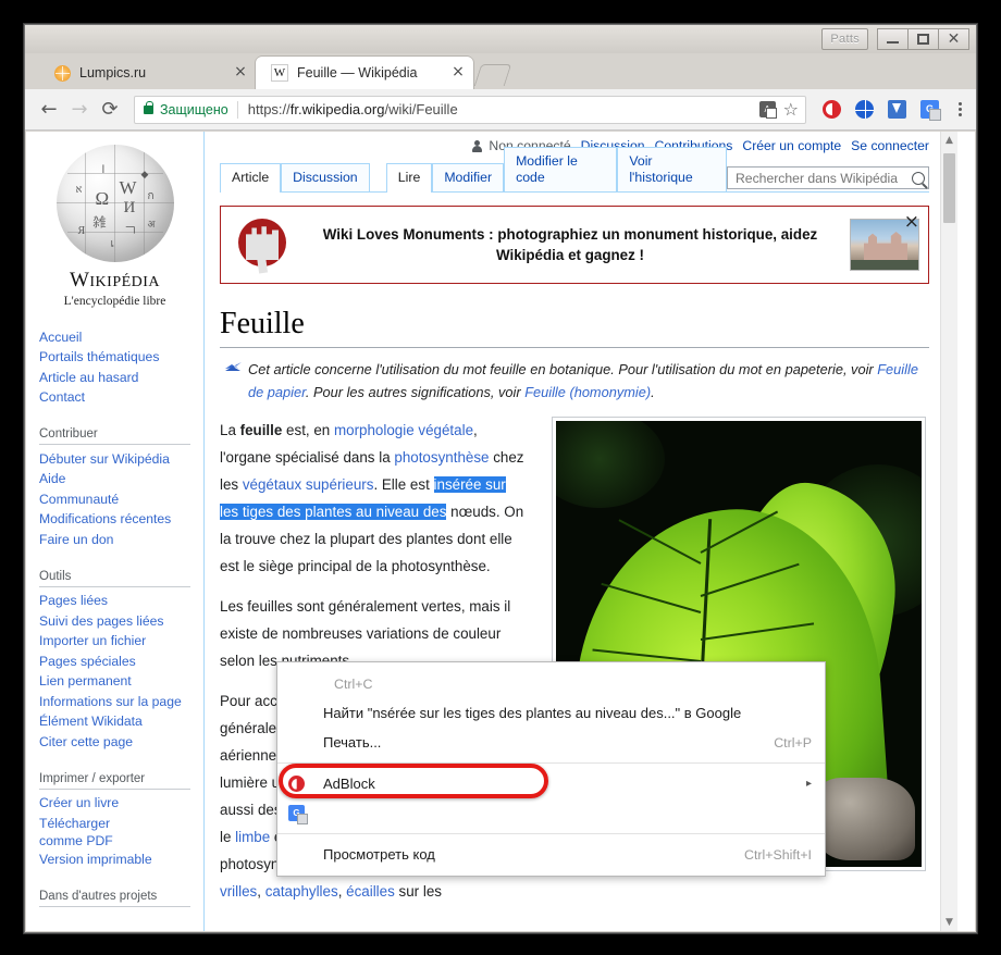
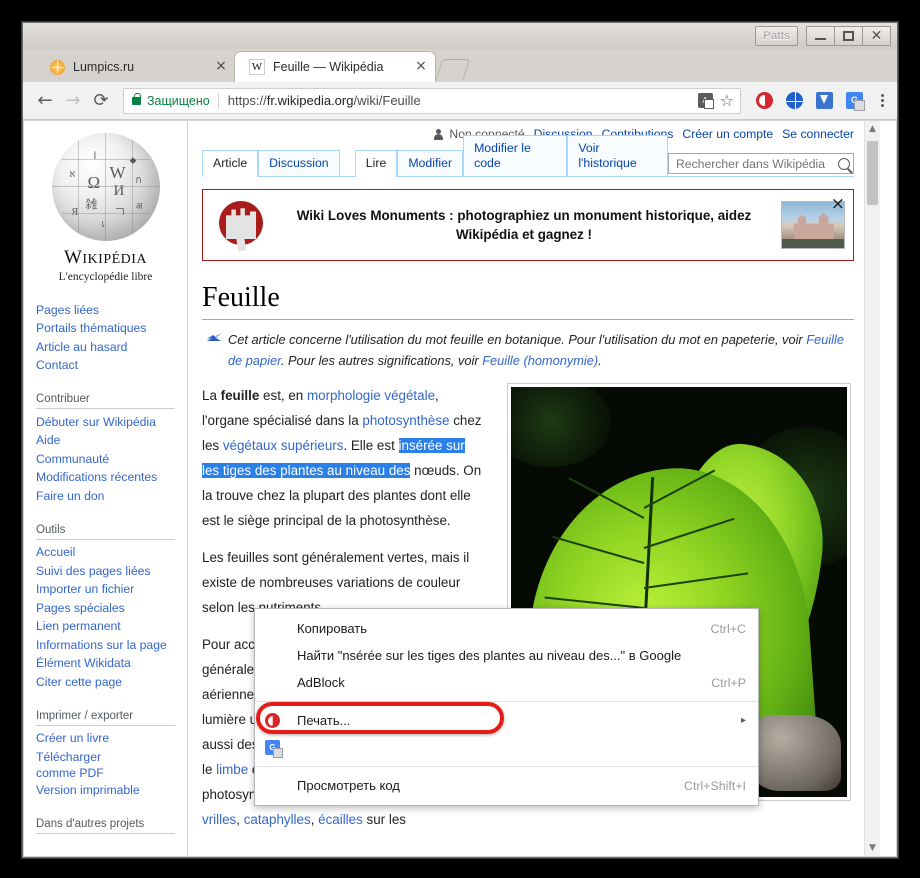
  Patts
  ✕
  Lumpics.ru
  ×
  W
  Feuille — Wikipédia
  ×
  ←
  →
  ⟳
  Защищено
  https://fr.wikipedia.org/wiki/Feuille
  A
  ☆
  G
  Ω
  W
  И
  雑
  ㄱ
  א
  ก
  ا
  ◆
  Я
  अ
  เ
  WIKIPÉDIA
  L'encyclopédie libre
- Accueil
+ Pages liées
  Portails thématiques
  Article au hasard
  Contact
  Contribuer
  Débuter sur Wikipédia
  Aide
  Communauté
  Modifications récentes
  Faire un don
  Outils
- Pages liées
+ Accueil
  Suivi des pages liées
  Importer un fichier
  Pages spéciales
  Lien permanent
  Informations sur la page
  Élément Wikidata
  Citer cette page
  Imprimer / exporter
  Créer un livre
  Télécharger comme PDF
  Version imprimable
  Dans d'autres projets
  Non connecté
  Discussion
  Contributions
  Créer un compte
  Se connecter
  Article
  Discussion
  Lire
  Modifier
  Modifier le code
  Voir l'historique
  Rechercher dans Wikipédia
  Wiki Loves Monuments : photographiez un monument historique, aidez Wikipédia et gagnez !
  ×
  Feuille
  Cet article concerne l'utilisation du mot feuille en botanique. Pour l'utilisation du mot en papeterie, voir Feuille de papier. Pour les autres significations, voir Feuille (homonymie).
  La feuille est, en morphologie végétale, l'organe spécialisé dans la photosynthèse chez les végétaux supérieurs. Elle est insérée sur les tiges des plantes au niveau des nœuds. On la trouve chez la plupart des plantes dont elle est le siège principal de la photosynthèse.
  Les feuilles sont généralement vertes, mais il existe de nombreuses variations de couleur selon les
  ▲
  ▼
+ Копировать
  Ctrl+C
  Найти "nsérée sur les tiges des plantes au niveau des..." в Google
- Печать...
+ AdBlock
  Ctrl+P
- AdBlock
+ Печать...
  ▸
  G
  Просмотреть код
  Ctrl+Shift+I
